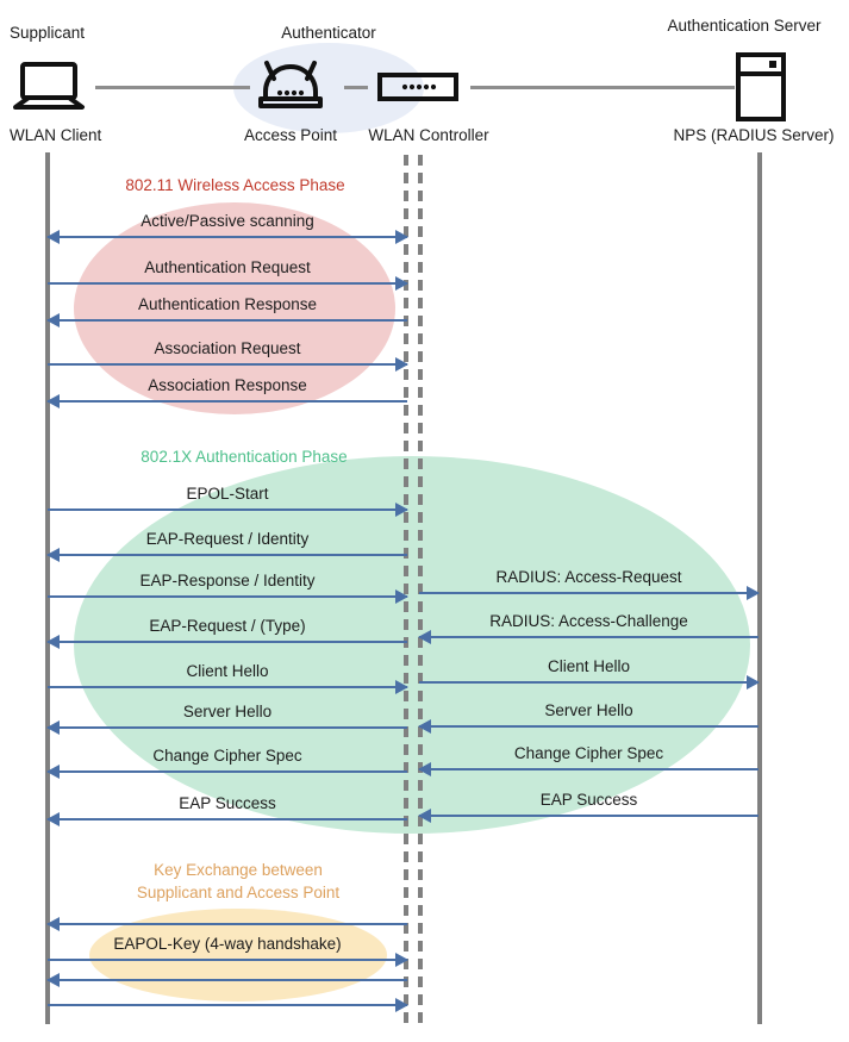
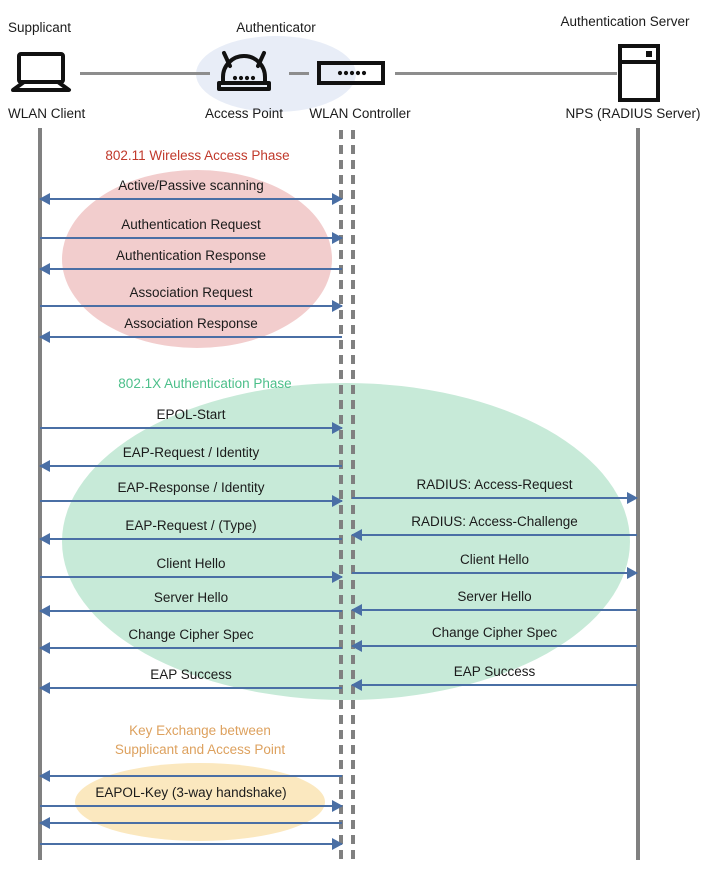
  Supplicant
  WLAN Client
  Authenticator
  Access Point
  WLAN Controller
  Authentication Server
  NPS (RADIUS Server)
  802.11 Wireless Access Phase
  802.1X Authentication Phase
  Key Exchange between
  Supplicant and Access Point
  Active/Passive scanning
  Authentication Request
  Authentication Response
  Association Request
  Association Response
  EPOL-Start
  EAP-Request / Identity
  EAP-Response / Identity
  EAP-Request / (Type)
  Client Hello
  Server Hello
  Change Cipher Spec
  EAP Success
- EAPOL-Key (4-way handshake)
+ EAPOL-Key (3-way handshake)
  RADIUS: Access-Request
  RADIUS: Access-Challenge
  Client Hello
  Server Hello
  Change Cipher Spec
  EAP Success
